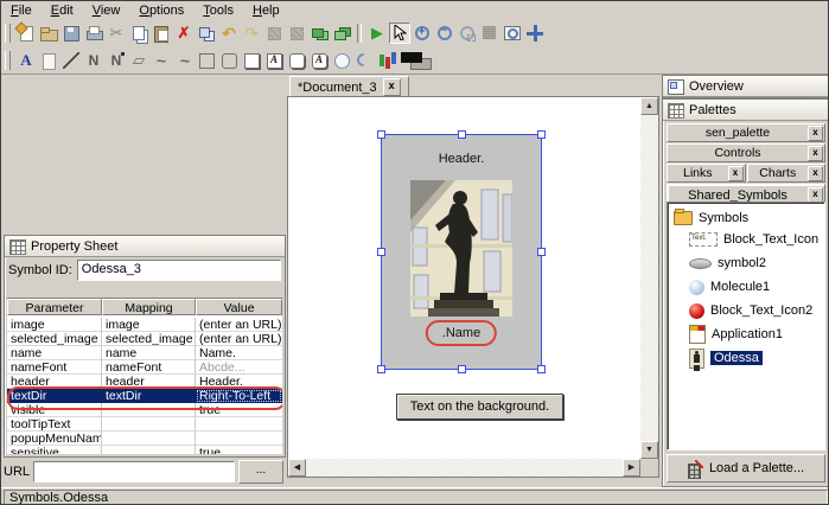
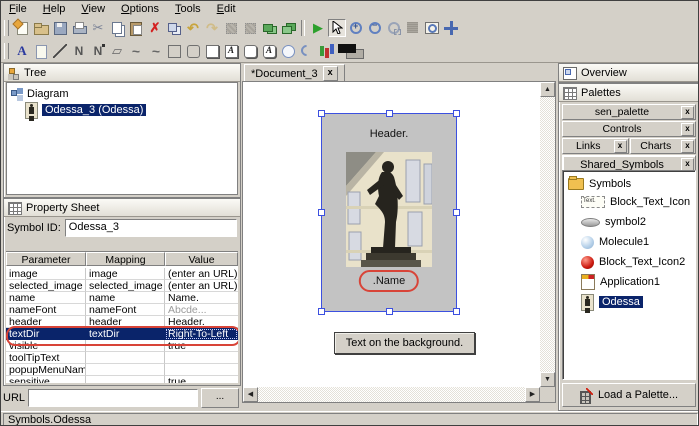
  File
- Edit
+ Help
  View
  Options
  Tools
- Help
+ Edit
  ✂
  ✗
  ↶
  ↷
  ▶
  A
  N
  N
  ▱
  ~
  ~
+ Tree
+ Diagram
+ Odessa_3 (Odessa)
  Property Sheet
  Symbol ID:
  Odessa_3
  Parameter
  Mapping
  Value
  image
  image
  (enter an URL)
  selected_image
  selected_image
  (enter an URL)
  name
  name
  Name.
  nameFont
  nameFont
  Abcde...
  header
  header
  Header.
  textDir
  textDir
  Right-To-Left
  visible
  true
  toolTipText
  popupMenuNam
  sensitive
  true
  URL
  ...
  *Document_3
  x
  Header.
  .Name
  Text on the background.
  Overview
  Palettes
  sen_palette
  x
  Controls
  x
  Links
  x
  Charts
  x
  Shared_Symbols
  x
  Symbols
  Block_Text_Icon
  symbol2
  Molecule1
  Block_Text_Icon2
  Application1
  Odessa
  Load a Palette...
  Symbols.Odessa
